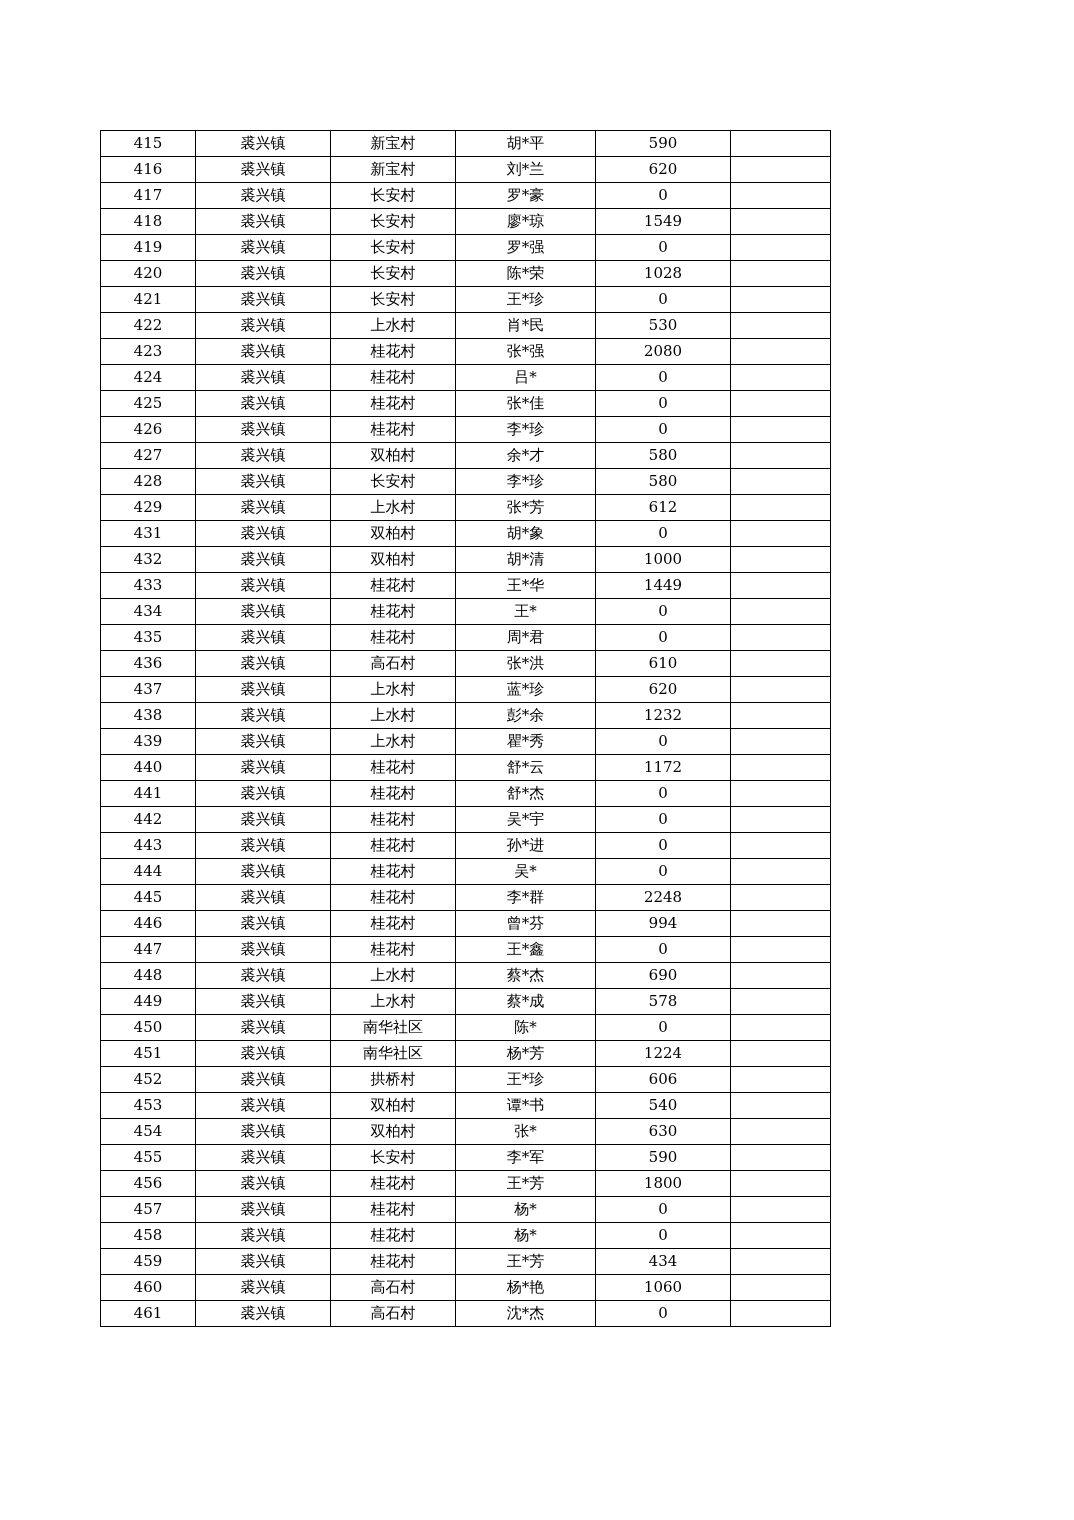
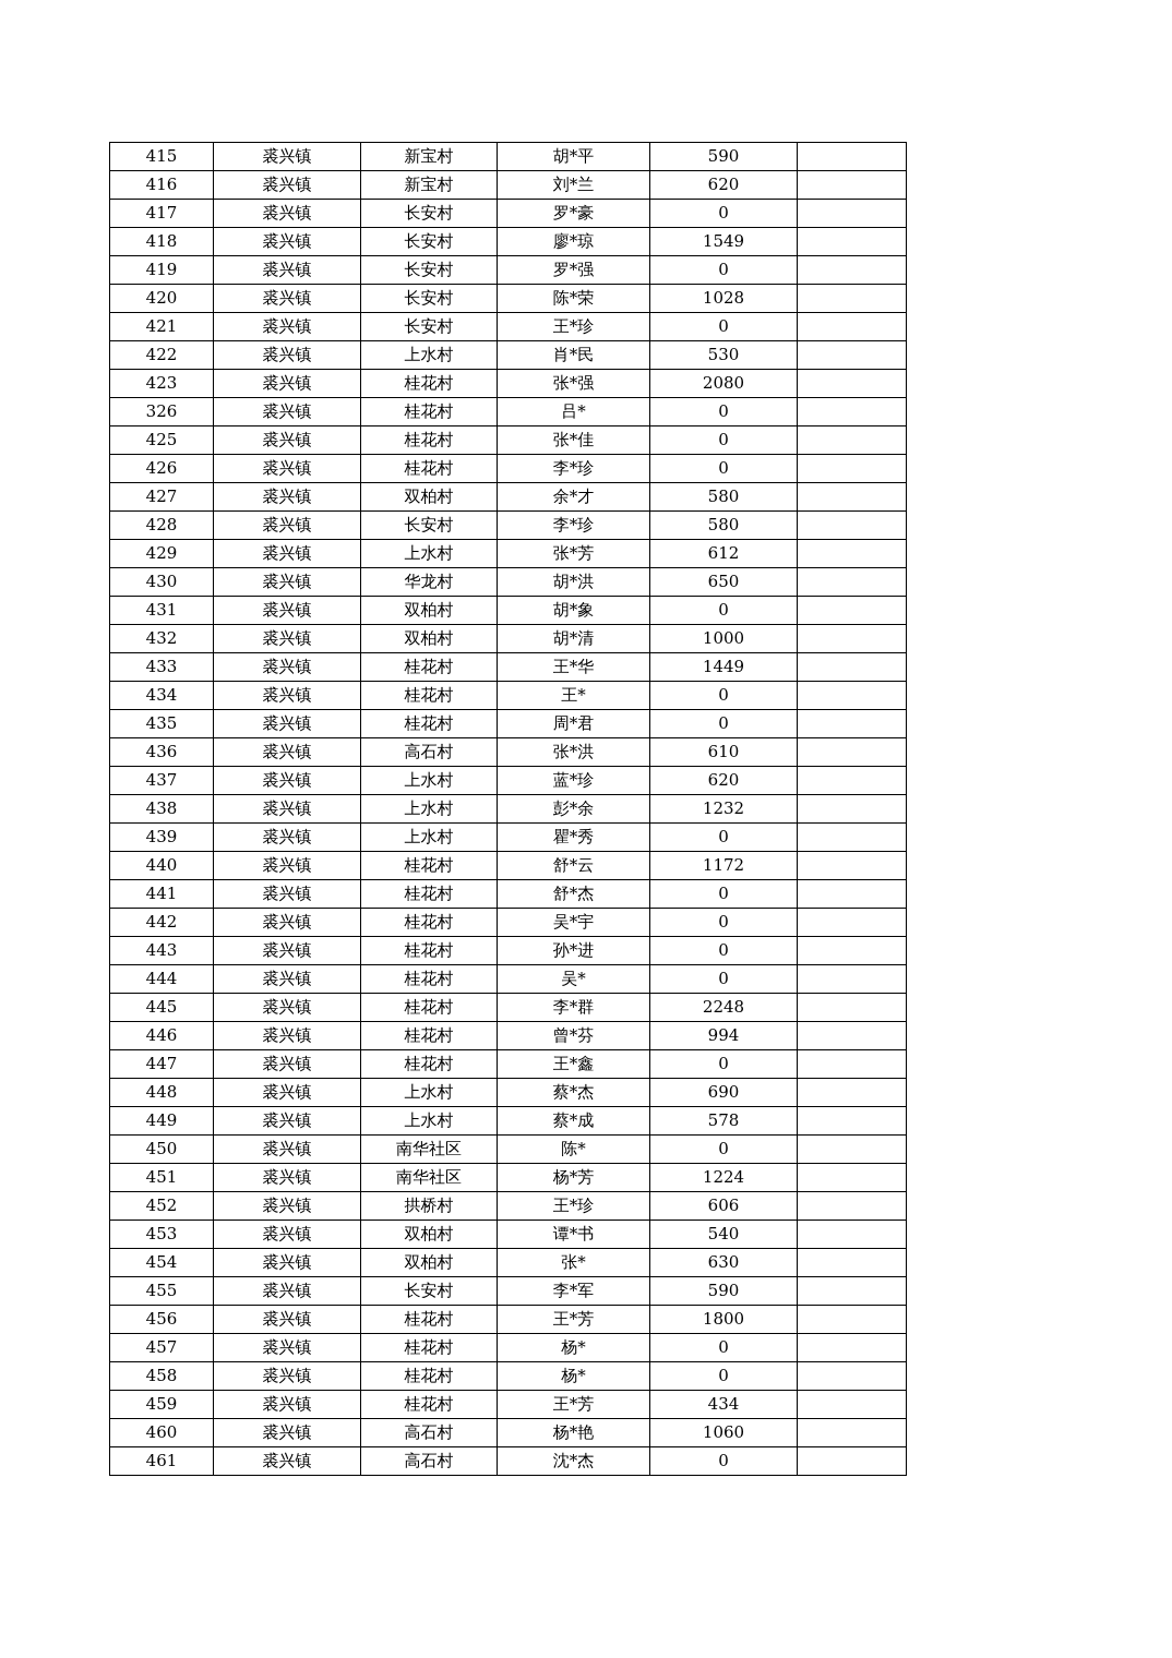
  415	裘兴镇	新宝村	胡*平	590
  416	裘兴镇	新宝村	刘*兰	620
  417	裘兴镇	长安村	罗*豪	0
  418	裘兴镇	长安村	廖*琼	1549
  419	裘兴镇	长安村	罗*强	0
  420	裘兴镇	长安村	陈*荣	1028
  421	裘兴镇	长安村	王*珍	0
  422	裘兴镇	上水村	肖*民	530
  423	裘兴镇	桂花村	张*强	2080
- 424	裘兴镇	桂花村	吕*	0
+ 326	裘兴镇	桂花村	吕*	0
  425	裘兴镇	桂花村	张*佳	0
  426	裘兴镇	桂花村	李*珍	0
  427	裘兴镇	双柏村	余*才	580
  428	裘兴镇	长安村	李*珍	580
  429	裘兴镇	上水村	张*芳	612
+ 430	裘兴镇	华龙村	胡*洪	650
  431	裘兴镇	双柏村	胡*象	0
  432	裘兴镇	双柏村	胡*清	1000
  433	裘兴镇	桂花村	王*华	1449
  434	裘兴镇	桂花村	王*	0
  435	裘兴镇	桂花村	周*君	0
  436	裘兴镇	高石村	张*洪	610
  437	裘兴镇	上水村	蓝*珍	620
  438	裘兴镇	上水村	彭*余	1232
  439	裘兴镇	上水村	瞿*秀	0
  440	裘兴镇	桂花村	舒*云	1172
  441	裘兴镇	桂花村	舒*杰	0
  442	裘兴镇	桂花村	吴*宇	0
  443	裘兴镇	桂花村	孙*进	0
  444	裘兴镇	桂花村	吴*	0
  445	裘兴镇	桂花村	李*群	2248
  446	裘兴镇	桂花村	曾*芬	994
  447	裘兴镇	桂花村	王*鑫	0
  448	裘兴镇	上水村	蔡*杰	690
  449	裘兴镇	上水村	蔡*成	578
  450	裘兴镇	南华社区	陈*	0
  451	裘兴镇	南华社区	杨*芳	1224
  452	裘兴镇	拱桥村	王*珍	606
  453	裘兴镇	双柏村	谭*书	540
  454	裘兴镇	双柏村	张*	630
  455	裘兴镇	长安村	李*军	590
  456	裘兴镇	桂花村	王*芳	1800
  457	裘兴镇	桂花村	杨*	0
  458	裘兴镇	桂花村	杨*	0
  459	裘兴镇	桂花村	王*芳	434
  460	裘兴镇	高石村	杨*艳	1060
  461	裘兴镇	高石村	沈*杰	0
